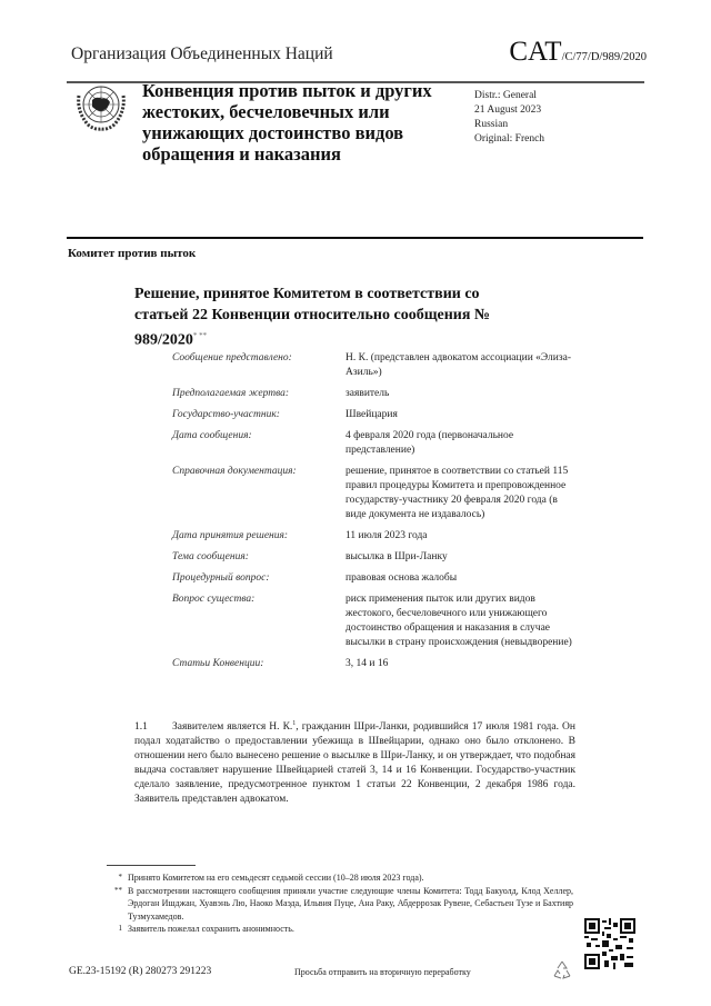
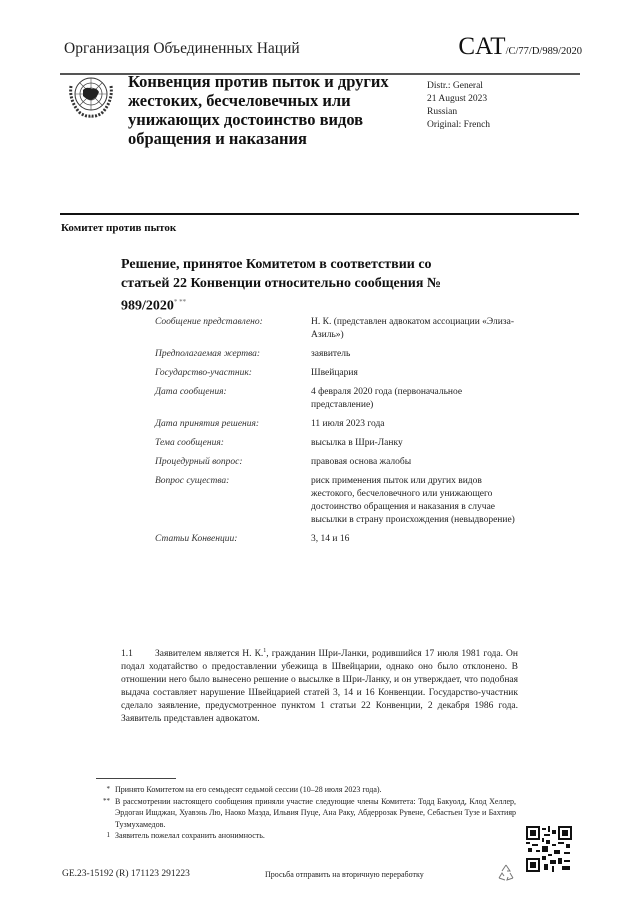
  Организация Объединенных Наций
  CAT/C/77/D/989/2020
  Конвенция против пыток и других жестоких, бесчеловечных или унижающих достоинство видов обращения и наказания
  Distr.: General
  21 August 2023
  Russian
  Original: French
  Комитет против пыток
  Решение, принятое Комитетом в соответствии со статьей 22 Конвенции относительно сообщения № 989/2020* **
  Сообщение представлено:
  Н. К. (представлен адвокатом ассоциации «Элиза-Азиль»)
  Предполагаемая жертва:
  заявитель
  Государство-участник:
  Швейцария
  Дата сообщения:
  4 февраля 2020 года (первоначальное представление)
- Справочная документация:
- решение, принятое в соответствии со статьей 115 правил процедуры Комитета и препровожденное государству-участнику 20 февраля 2020 года (в виде документа не издавалось)
  Дата принятия решения:
  11 июля 2023 года
  Тема сообщения:
  высылка в Шри-Ланку
  Процедурный вопрос:
  правовая основа жалобы
  Вопрос существа:
  риск применения пыток или других видов жестокого, бесчеловечного или унижающего достоинство обращения и наказания в случае высылки в страну происхождения (невыдворение)
  Статьи Конвенции:
  3, 14 и 16
  1.1 Заявителем является Н. К. , гражданин Шри-Ланки, родившийся 17 июля 1981 года. Он подал ходатайство о предоставлении убежища в Швейцарии, однако оно было отклонено. В отношении него было вынесено решение о высылке в Шри-Ланку, и он утверждает, что подобная выдача составляет нарушение Швейцарией статей 3, 14 и 16 Конвенции. Государство-участник сделало заявление, предусмотренное пунктом 1 статьи 22 Конвенции, 2 декабря 1986 года. Заявитель представлен адвокатом.
  *
  Принято Комитетом на его семьдесят седьмой сессии (10–28 июля 2023 года).
  **
  В рассмотрении настоящего сообщения приняли участие следующие члены Комитета: Тодд Бакуолд, Клод Хеллер, Эрдоган Ишджан, Хуавэнь Лю, Наоко Маэда, Ильвия Пуце, Ана Раку, Абдеррозак Рувене, Себастьен Тузе и Бахтияр Тузмухамедов.
  1
  Заявитель пожелал сохранить анонимность.
- GE.23-15192 (R) 280273 291223
+ GE.23-15192 (R) 171123 291223
  Просьба отправить на вторичную переработку
